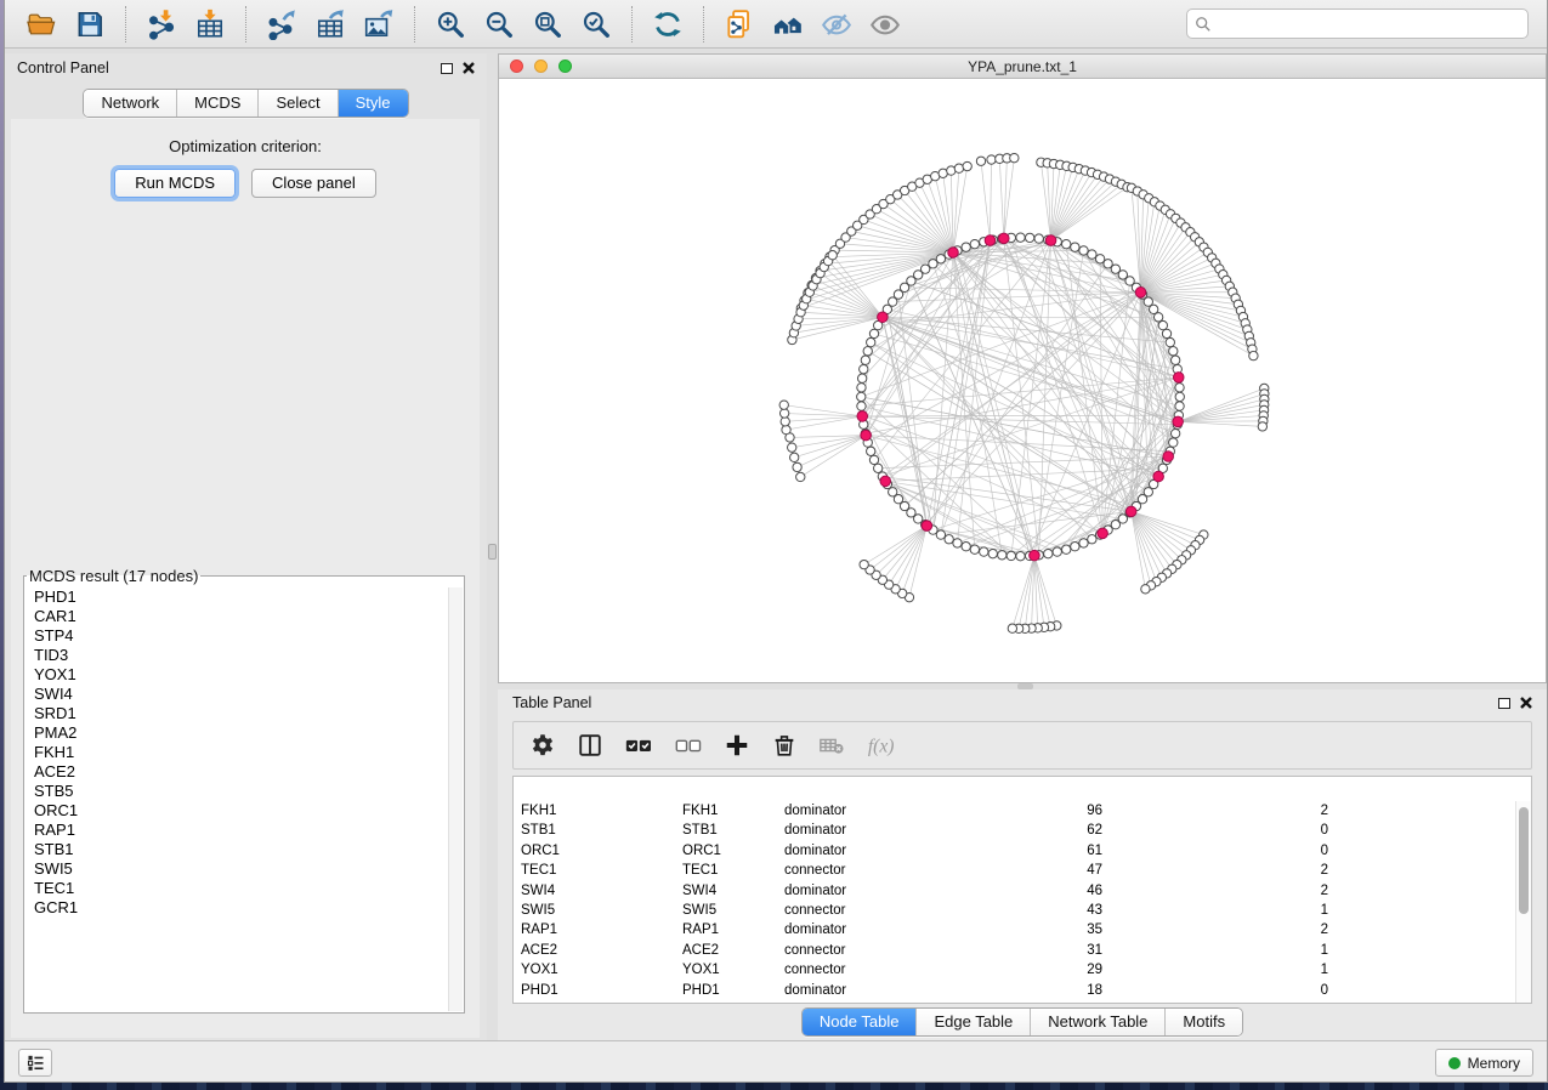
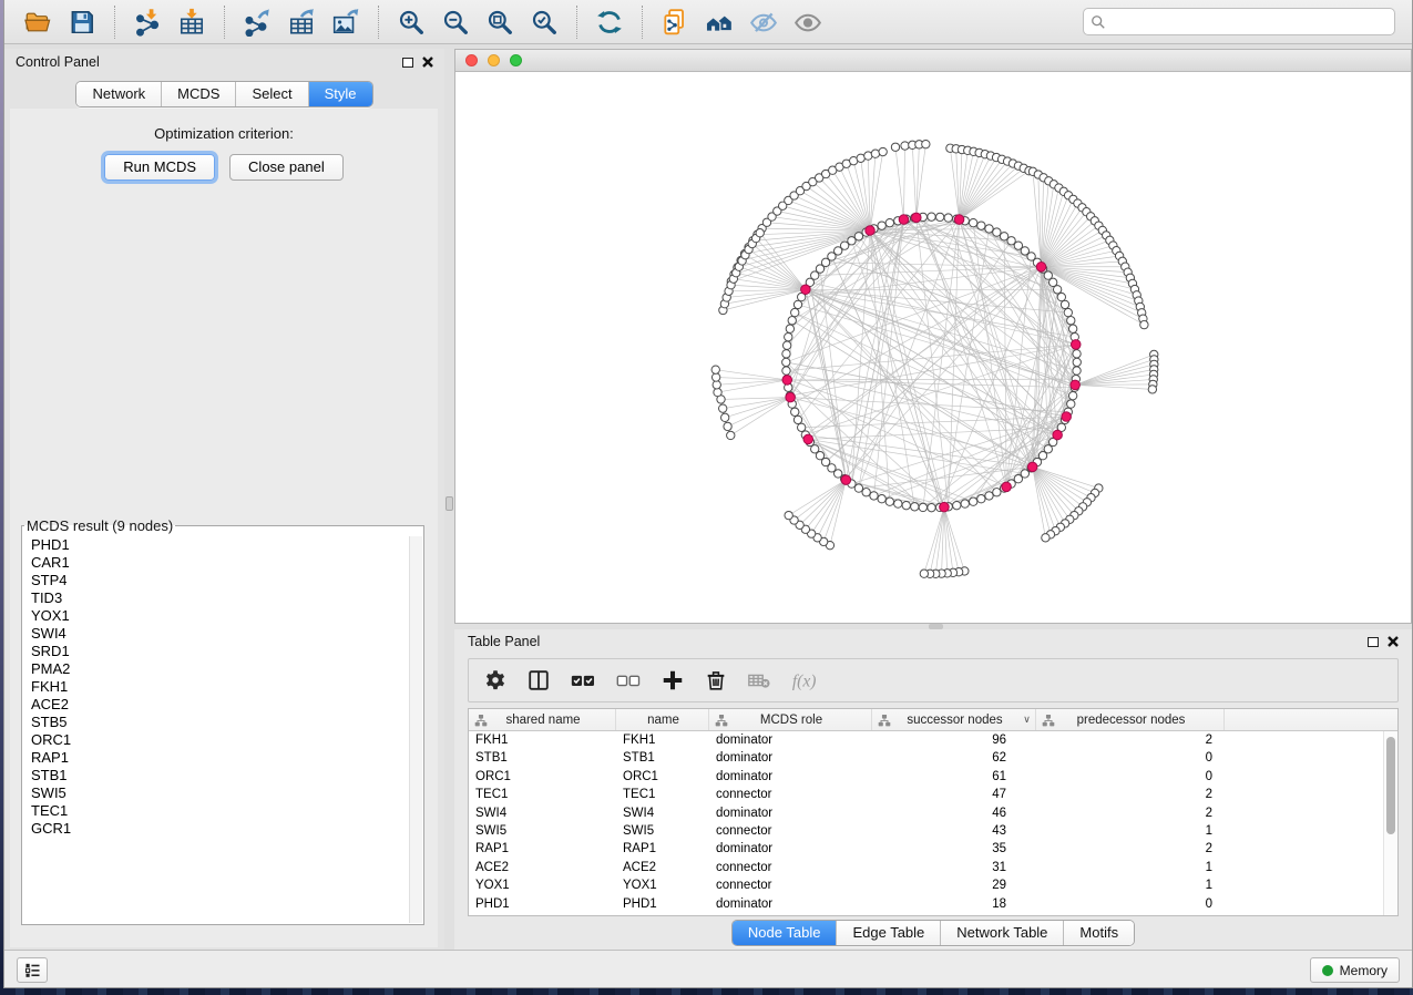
  Control Panel
  Network
  MCDS
  Select
  Style
  Optimization criterion:
  Run MCDS
  Close panel
- MCDS result (17 nodes)
+ MCDS result (9 nodes)
  PHD1
  CAR1
  STP4
  TID3
  YOX1
  SWI4
  SRD1
  PMA2
  FKH1
  ACE2
  STB5
  ORC1
  RAP1
  STB1
  SWI5
  TEC1
  GCR1
- YPA_prune.txt_1
  Table Panel
  f(x)
+ shared name
+ name
+ MCDS role
+ successor nodes
+ ∨
+ predecessor nodes
  FKH1
  FKH1
  dominator
  96
  2
  STB1
  STB1
  dominator
  62
  0
  ORC1
  ORC1
  dominator
  61
  0
  TEC1
  TEC1
  connector
  47
  2
  SWI4
  SWI4
  dominator
  46
  2
  SWI5
  SWI5
  connector
  43
  1
  RAP1
  RAP1
  dominator
  35
  2
  ACE2
  ACE2
  connector
  31
  1
  YOX1
  YOX1
  connector
  29
  1
  PHD1
  PHD1
  dominator
  18
  0
  Node Table
  Edge Table
  Network Table
  Motifs
  Memory
